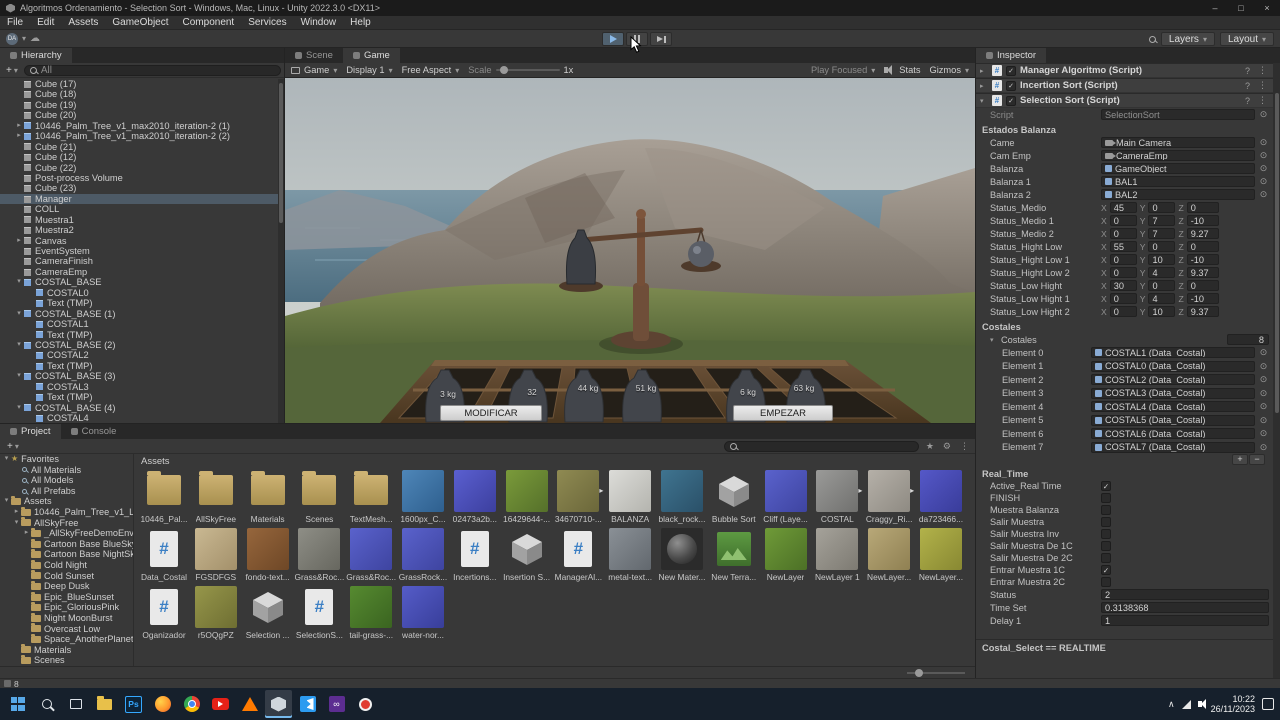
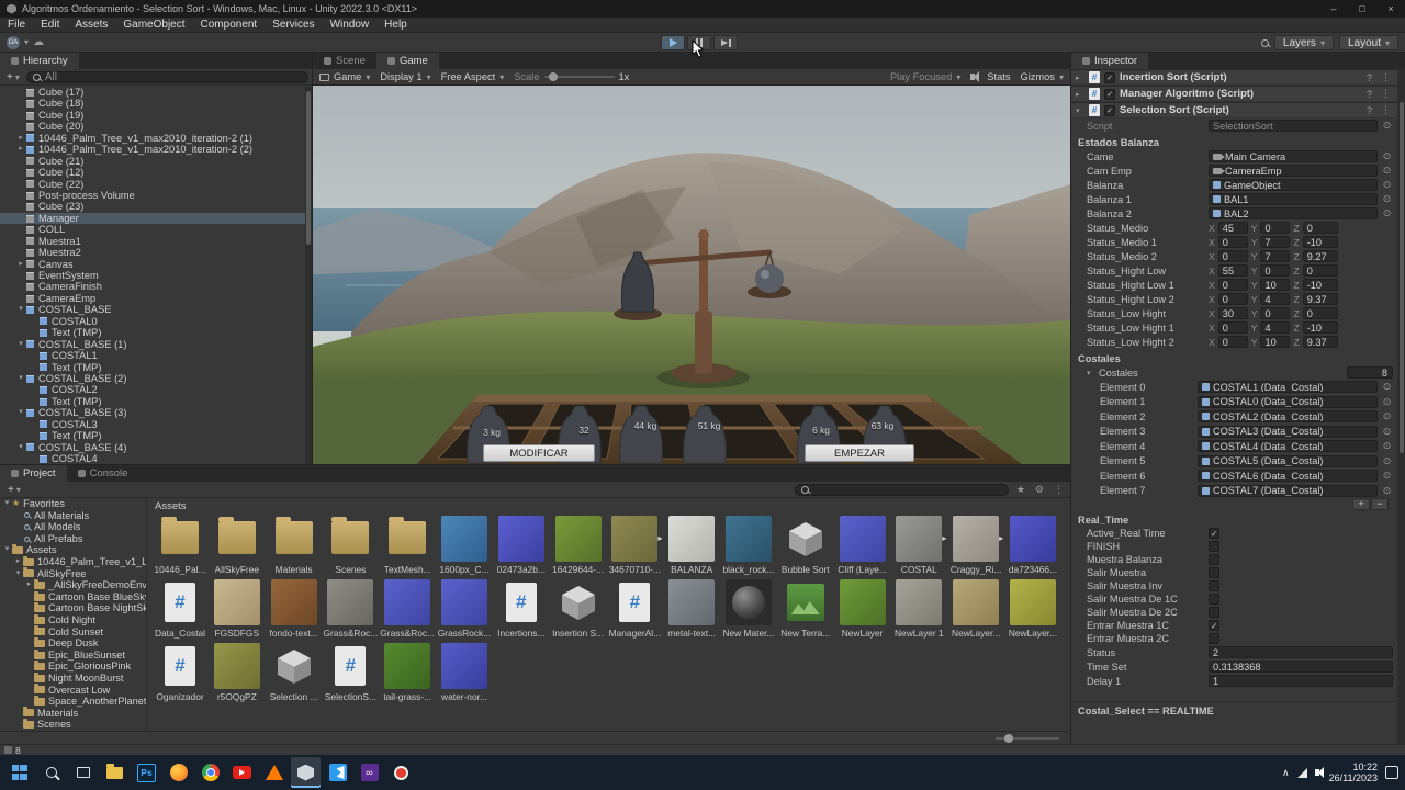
  Algoritmos Ordenamiento - Selection Sort - Windows, Mac, Linux - Unity 2022.3.0 <DX11>
  –
  □
  ×
  File
  Edit
  Assets
  GameObject
  Component
  Services
  Window
  Help
  ▾
  ☁
  Layers
  ▾
  Layout
  ▾
  Hierarchy
  +
  ▾
  All
  Cube (17)
  Cube (18)
  Cube (19)
  Cube (20)
  10446_Palm_Tree_v1_max2010_iteration-2 (1)
  10446_Palm_Tree_v1_max2010_iteration-2 (2)
  Cube (21)
  Cube (12)
  Cube (22)
  Post-process Volume
  Cube (23)
  Manager
  COLL
  Muestra1
  Muestra2
  Canvas
  EventSystem
  CameraFinish
  CameraEmp
  COSTAL_BASE
  COSTAL0
  Text (TMP)
  COSTAL_BASE (1)
  COSTAL1
  Text (TMP)
  COSTAL_BASE (2)
  COSTAL2
  Text (TMP)
  COSTAL_BASE (3)
  COSTAL3
  Text (TMP)
  COSTAL_BASE (4)
  COSTAL4
  Scene
  Game
  Game
  ▾
  Display 1
  ▾
  Free Aspect
  ▾
  Scale
  1x
  Play Focused
  ▾
  Stats
  Gizmos
  ▾
  3 kg
  32
  44 kg
  51 kg
  6 kg
  63 kg
  MODIFICAR
  EMPEZAR
  Inspector
  #
- Manager Algoritmo (Script)
+ Incertion Sort (Script)
  ?
  ⋮
  #
- Incertion Sort (Script)
+ Manager Algoritmo (Script)
  ?
  ⋮
  #
  Selection Sort (Script)
  ?
  ⋮
  Script
  SelectionSort
  ⊙
  Estados Balanza
  Came
  Main Camera
  ⊙
  Cam Emp
  CameraEmp
  ⊙
  Balanza
  GameObject
  ⊙
  Balanza 1
  BAL1
  ⊙
  Balanza 2
  BAL2
  ⊙
  Status_Medio
  X
  45
  Y
  0
  Z
  0
  Status_Medio 1
  X
  0
  Y
  7
  Z
  -10
  Status_Medio 2
  X
  0
  Y
  7
  Z
  9.27
  Status_Hight Low
  X
  55
  Y
  0
  Z
  0
  Status_Hight Low 1
  X
  0
  Y
  10
  Z
  -10
  Status_Hight Low 2
  X
  0
  Y
  4
  Z
  9.37
  Status_Low Hight
  X
  30
  Y
  0
  Z
  0
  Status_Low Hight 1
  X
  0
  Y
  4
  Z
  -10
  Status_Low Hight 2
  X
  0
  Y
  10
  Z
  9.37
  Costales
  Costales
  8
  Element 0
  COSTAL1 (Data_Costal)
  ⊙
  Element 1
  COSTAL0 (Data_Costal)
  ⊙
  Element 2
  COSTAL2 (Data_Costal)
  ⊙
  Element 3
  COSTAL3 (Data_Costal)
  ⊙
  Element 4
  COSTAL4 (Data_Costal)
  ⊙
  Element 5
  COSTAL5 (Data_Costal)
  ⊙
  Element 6
  COSTAL6 (Data_Costal)
  ⊙
  Element 7
  COSTAL7 (Data_Costal)
  ⊙
  +
  −
  Real_Time
  Active_Real Time
  ✓
  FINISH
  Muestra Balanza
  Salir Muestra
  Salir Muestra Inv
  Salir Muestra De 1C
  Salir Muestra De 2C
  Entrar Muestra 1C
  ✓
  Entrar Muestra 2C
  Status
  2
  Time Set
  0.3138368
  Delay 1
  1
  Costal_Select == REALTIME
  Project
  Console
  +
  ▾
  ★
  ⚙
  ⋮
  ★
  Favorites
  All Materials
  All Models
  All Prefabs
  Assets
  10446_Palm_Tree_v1_L
  AllSkyFree
  _AllSkyFreeDemoEnv
  Cartoon Base BlueSk
  Cartoon Base NightSk
  Cold Night
  Cold Sunset
  Deep Dusk
  Epic_BlueSunset
  Epic_GloriousPink
  Night MoonBurst
  Overcast Low
  Space_AnotherPlanet
  Materials
  Scenes
  Assets
  10446_Pal...
  AllSkyFree
  Materials
  Scenes
  TextMesh...
  1600px_C...
  02473a2b...
  16429644-...
  ▸
  34670710-...
  BALANZA
  black_rock...
  Bubble Sort
  Cliff (Laye...
  ▸
  COSTAL
  ▸
  Craggy_Ri...
  da723466...
  #
  Data_Costal
  FGSDFGS
  fondo-text...
  Grass&Roc...
  Grass&Roc...
  GrassRock...
  #
  Incertions...
  Insertion S...
  #
  ManagerAl...
  metal-text...
  New Mater...
  New Terra...
  NewLayer
  NewLayer 1
  NewLayer...
  NewLayer...
  #
  Oganizador
  r5OQgPZ
  Selection ...
  #
  SelectionS...
  tail-grass-...
  water-nor...
  8
  Ps
  ∞
  ∧
  10:22
  26/11/2023
